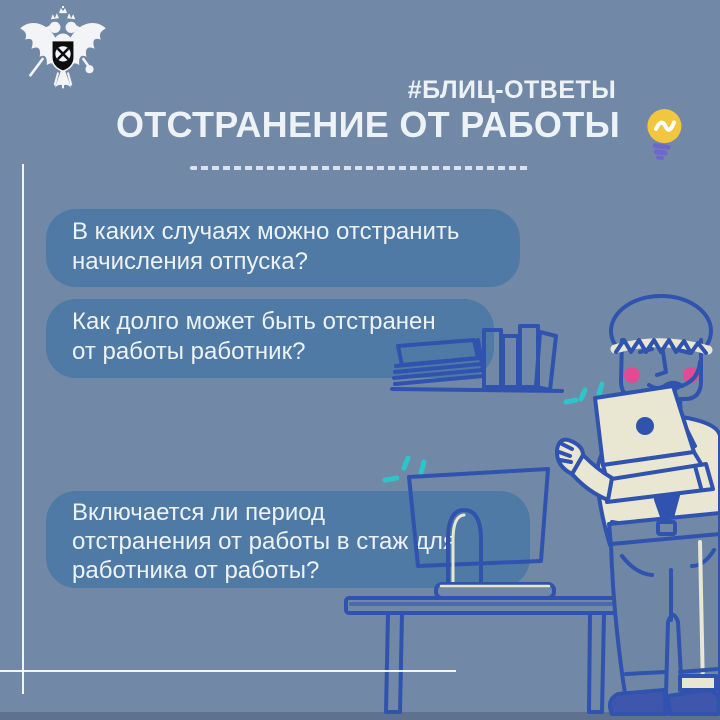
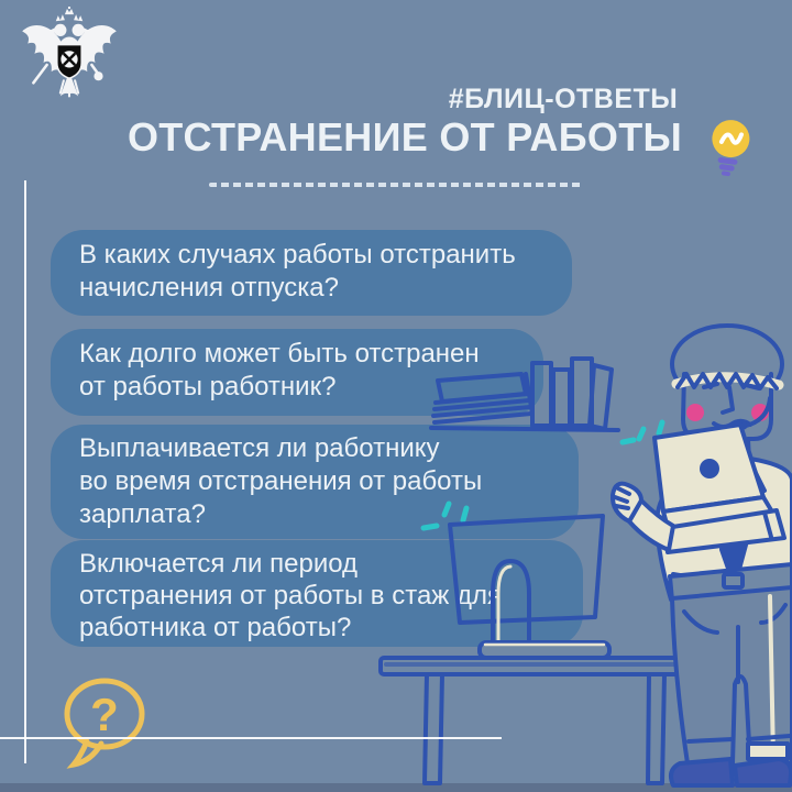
  #БЛИЦ-ОТВЕТЫ
  ОТСТРАНЕНИЕ ОТ РАБОТЫ
- В каких случаях можно отстранить
+ В каких случаях работы отстранить
  начисления отпуска?
  Как долго может быть отстранен
  от работы работник?
+ Выплачивается ли работнику
+ во время отстранения от работы
+ зарплата?
  Включается ли период
  отстранения от работы в стаж дл
  работника от работы?
+ ?
